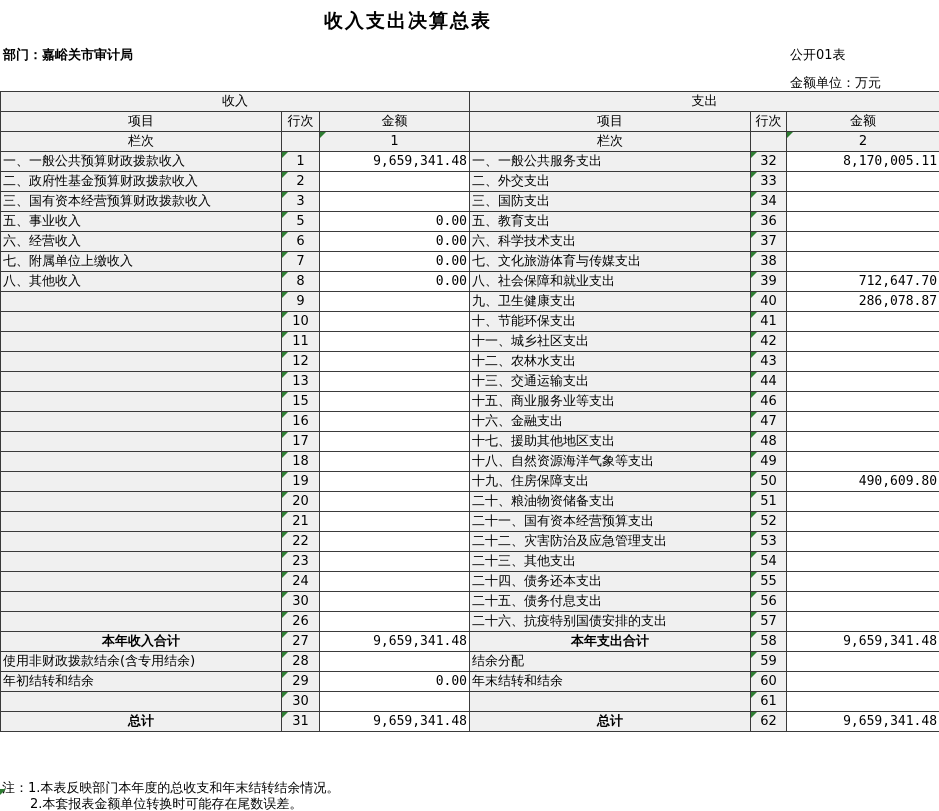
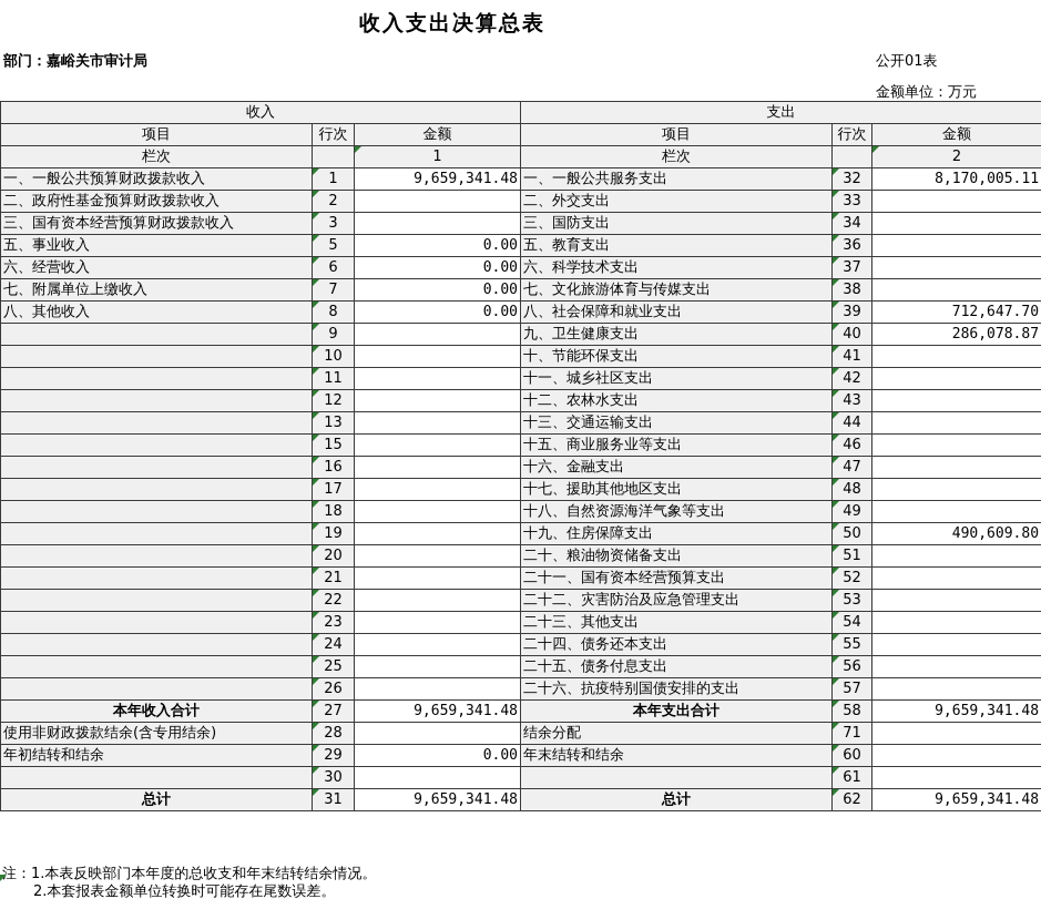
  收入支出决算总表
  部门：嘉峪关市审计局
  公开01表
  金额单位：万元
  收入	支出
  项目	行次	金额	项目	行次	金额
  栏次		1	栏次		2
  一、一般公共预算财政拨款收入	1	9,659,341.48	一、一般公共服务支出	32	8,170,005.11
  二、政府性基金预算财政拨款收入	2		二、外交支出	33
  三、国有资本经营预算财政拨款收入	3		三、国防支出	34
  五、事业收入	5	0.00	五、教育支出	36
  六、经营收入	6	0.00	六、科学技术支出	37
  七、附属单位上缴收入	7	0.00	七、文化旅游体育与传媒支出	38
  八、其他收入	8	0.00	八、社会保障和就业支出	39	712,647.70
  	9		九、卫生健康支出	40	286,078.87
  	10		十、节能环保支出	41
  	11		十一、城乡社区支出	42
  	12		十二、农林水支出	43
  	13		十三、交通运输支出	44
  	15		十五、商业服务业等支出	46
  	16		十六、金融支出	47
  	17		十七、援助其他地区支出	48
  	18		十八、自然资源海洋气象等支出	49
  	19		十九、住房保障支出	50	490,609.80
  	20		二十、粮油物资储备支出	51
  	21		二十一、国有资本经营预算支出	52
  	22		二十二、灾害防治及应急管理支出	53
  	23		二十三、其他支出	54
  	24		二十四、债务还本支出	55
- 	30		二十五、债务付息支出	56
+ 	25		二十五、债务付息支出	56
  	26		二十六、抗疫特别国债安排的支出	57
  本年收入合计	27	9,659,341.48	本年支出合计	58	9,659,341.48
- 使用非财政拨款结余(含专用结余)	28		结余分配	59
+ 使用非财政拨款结余(含专用结余)	28		结余分配	71
  年初结转和结余	29	0.00	年末结转和结余	60
  	30			61
  总计	31	9,659,341.48	总计	62	9,659,341.48
  注：1.本表反映部门本年度的总收支和年末结转结余情况。
  2.本套报表金额单位转换时可能存在尾数误差。
